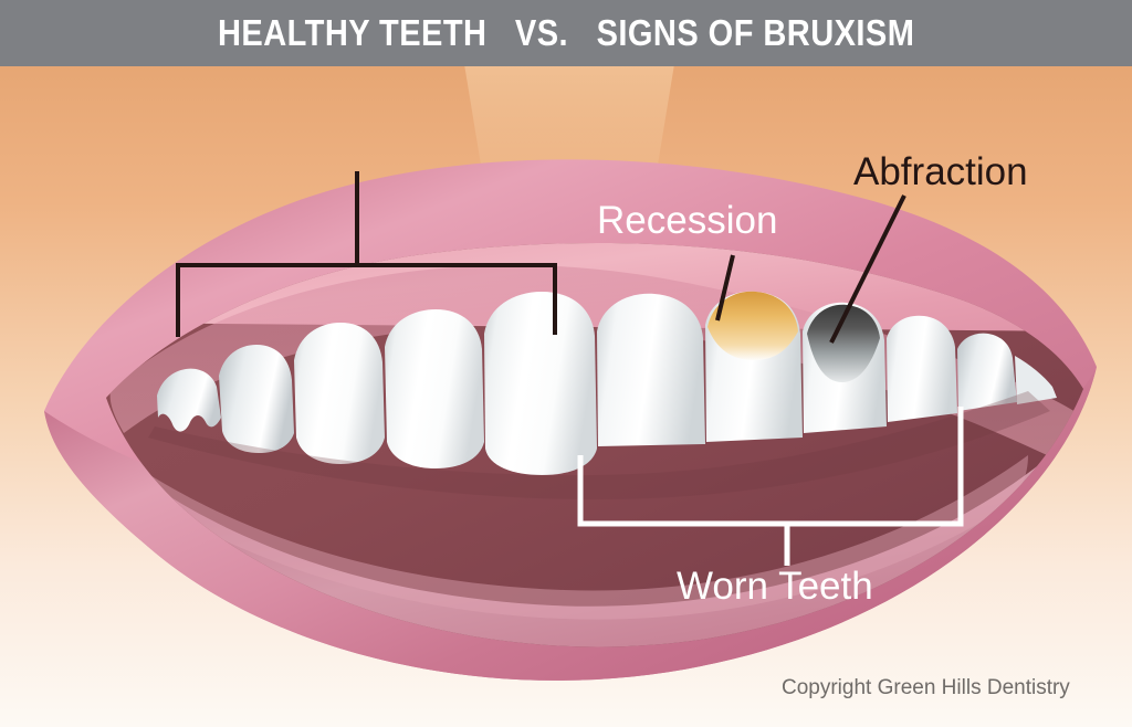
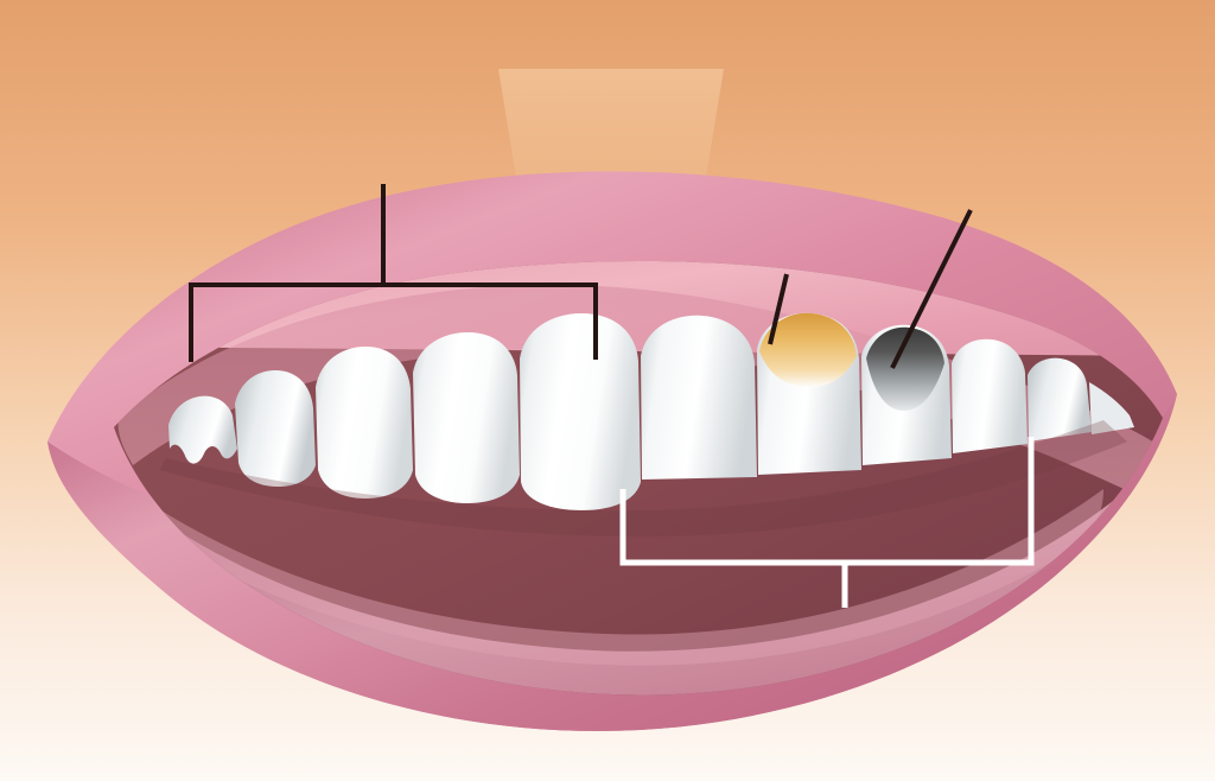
- HEALTHY TEETH VS. SIGNS OF BRUXISM
- Recession
- Abfraction
- Worn Teeth
- Copyright Green Hills Dentistry
